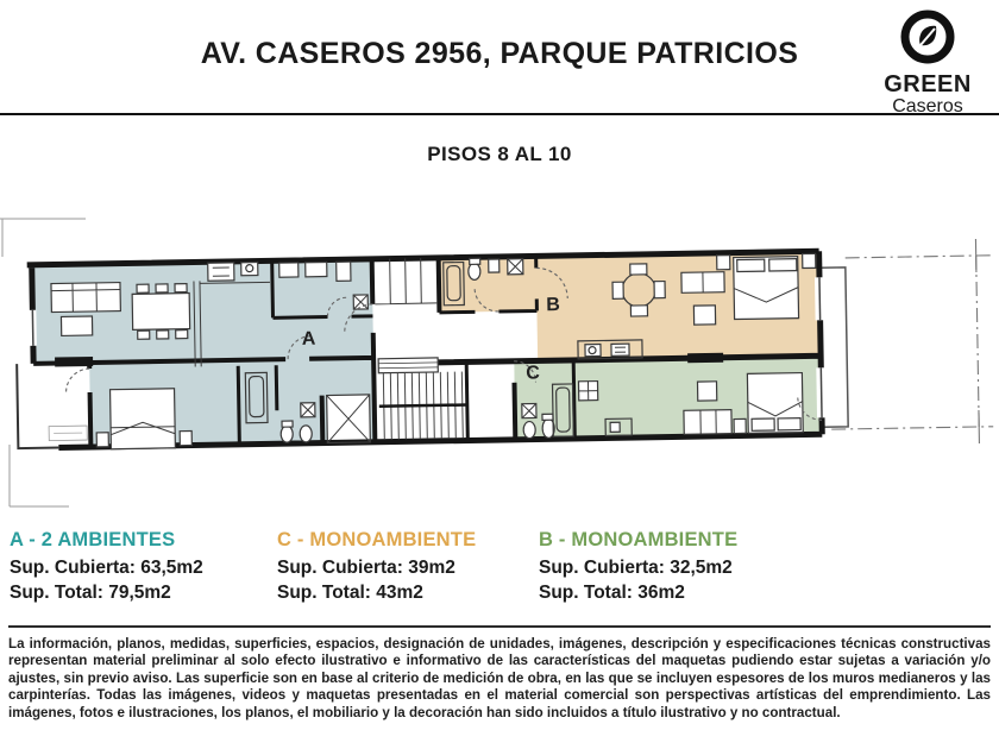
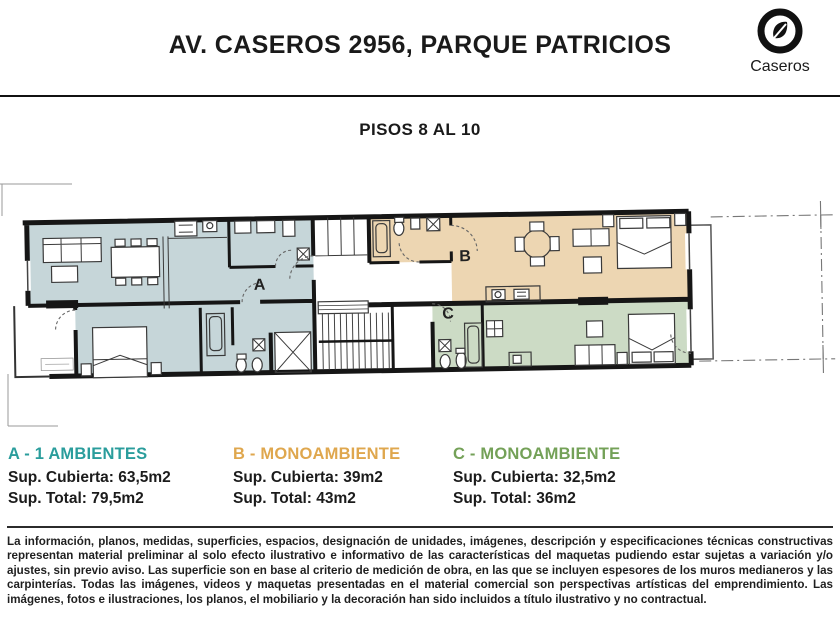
  AV. CASEROS 2956, PARQUE PATRICIOS
- GREEN
  Caseros
  PISOS 8 AL 10
  A
  B
  C
- A - 2 AMBIENTES
+ A - 1 AMBIENTES
  Sup. Cubierta: 63,5m2
  Sup. Total: 79,5m2
- C - MONOAMBIENTE
+ B - MONOAMBIENTE
  Sup. Cubierta: 39m2
  Sup. Total: 43m2
- B - MONOAMBIENTE
+ C - MONOAMBIENTE
  Sup. Cubierta: 32,5m2
  Sup. Total: 36m2
  La información, planos, medidas, superficies, espacios, designación de unidades, imágenes, descripción y especificaciones técnicas constructivas representan material preliminar al solo efecto ilustrativo e informativo de las características del maquetas pudiendo estar sujetas a variación y/o ajustes, sin previo aviso. Las superficie son en base al criterio de medición de obra, en las que se incluyen espesores de los muros medianeros y las carpinterías. Todas las imágenes, videos y maquetas presentadas en el material comercial son perspectivas artísticas del emprendimiento. Las imágenes, fotos e ilustraciones, los planos, el mobiliario y la decoración han sido incluidos a título ilustrativo y no contractual.
